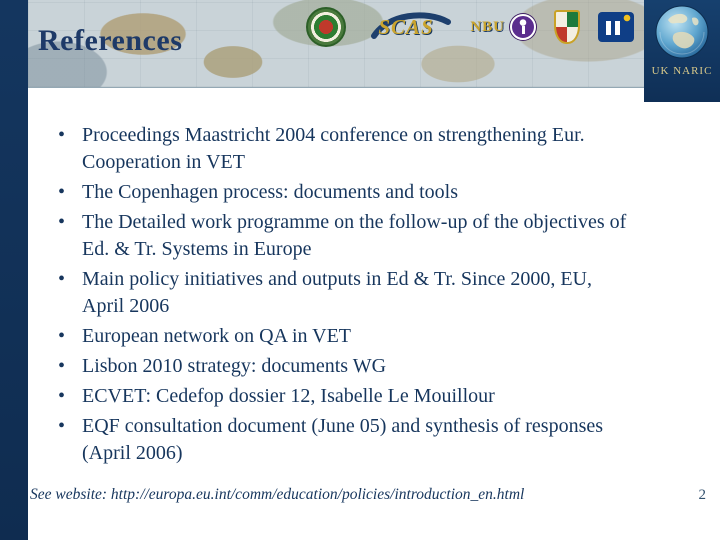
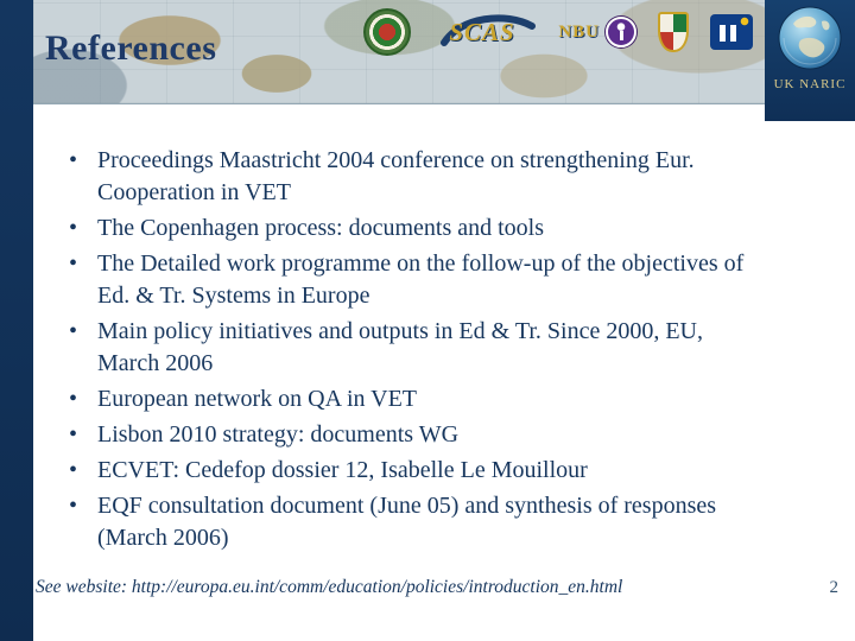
  References
  SCAS
  NBU
  UK NARIC
  Proceedings Maastricht 2004 conference on strengthening Eur. Cooperation in VET
  The Copenhagen process: documents and tools
  The Detailed work programme on the follow-up of the objectives of Ed. & Tr. Systems in Europe
- Main policy initiatives and outputs in Ed & Tr. Since 2000, EU, April 2006
+ Main policy initiatives and outputs in Ed & Tr. Since 2000, EU, March 2006
  European network on QA in VET
  Lisbon 2010 strategy: documents WG
  ECVET: Cedefop dossier 12, Isabelle Le Mouillour
- EQF consultation document (June 05) and synthesis of responses (April 2006)
+ EQF consultation document (June 05) and synthesis of responses (March 2006)
  See website: http://europa.eu.int/comm/education/policies/introduction_en.html
  2
